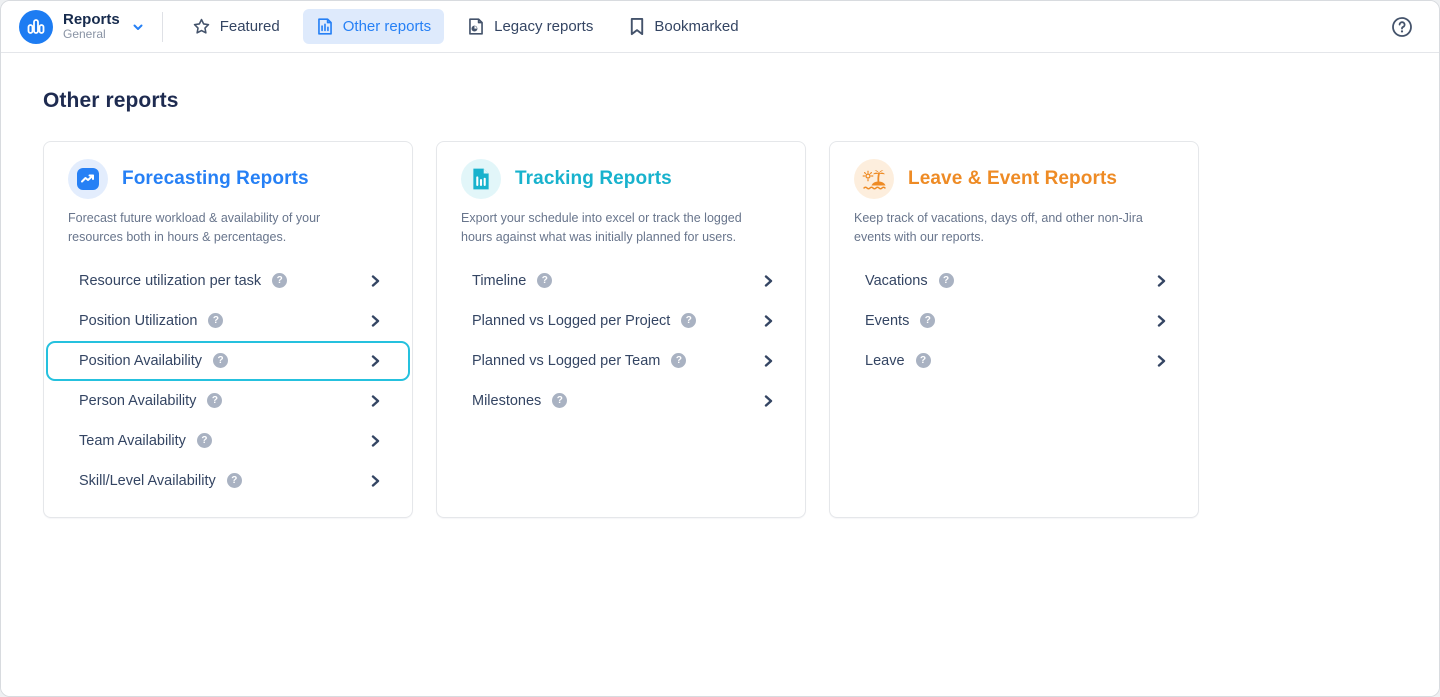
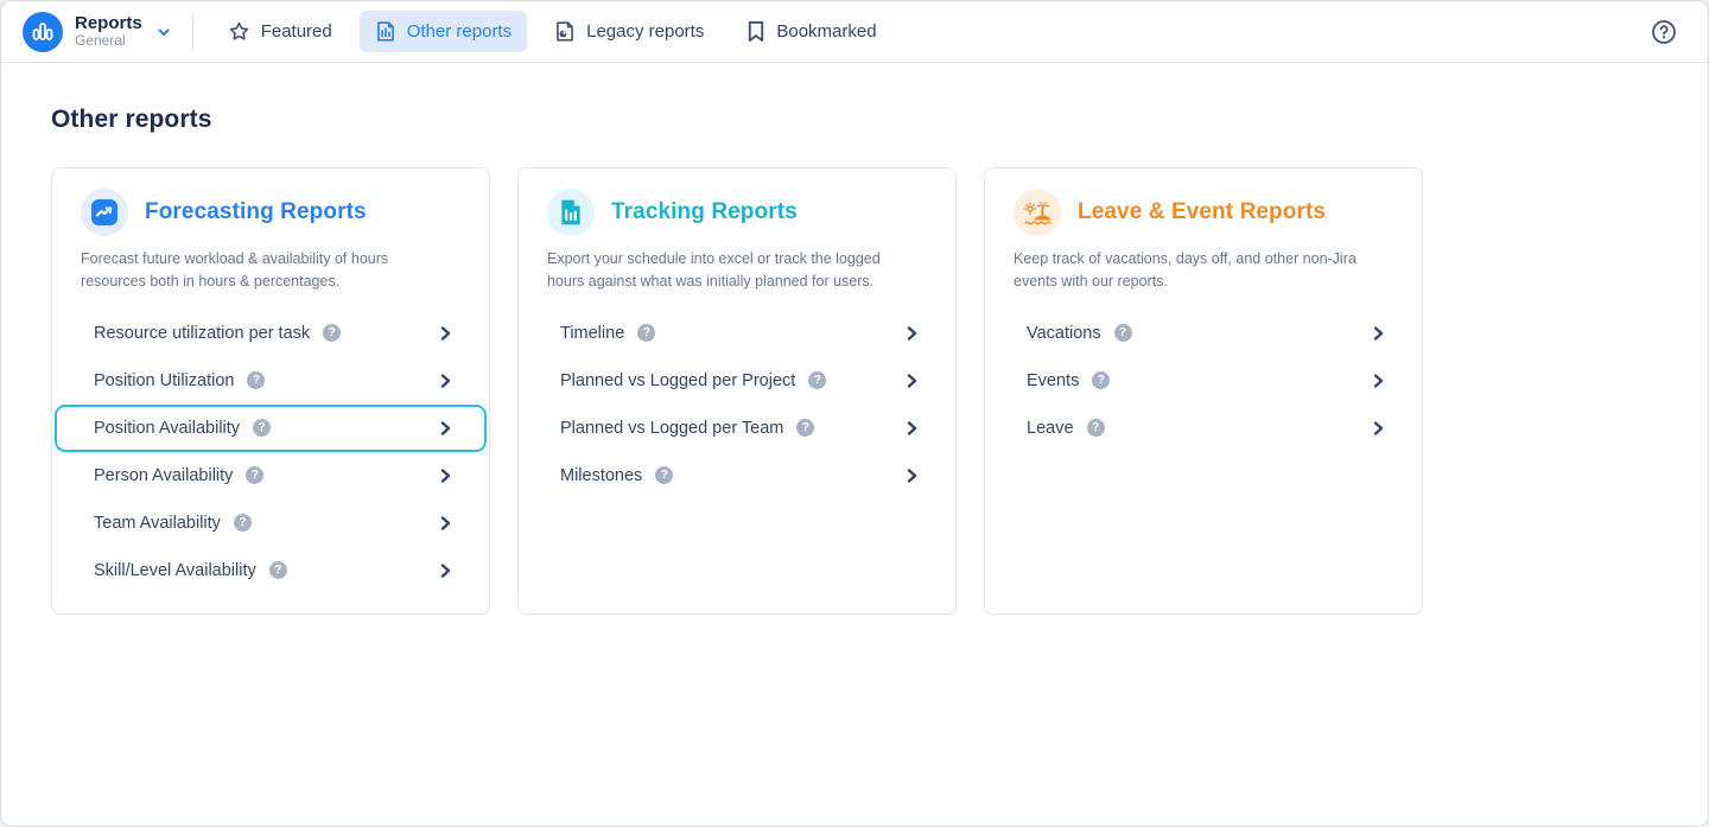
  Reports
  General
  Featured
  Other reports
  Legacy reports
  Bookmarked
  Other reports
  Forecasting Reports
- Forecast future workload & availability of your resources both in hours & percentages.
+ Forecast future workload & availability of hours resources both in hours & percentages.
  Resource utilization per task
  ?
  Position Utilization
  ?
  Position Availability
  ?
  Person Availability
  ?
  Team Availability
  ?
  Skill/Level Availability
  ?
  Tracking Reports
  Export your schedule into excel or track the logged hours against what was initially planned for users.
  Timeline
  ?
  Planned vs Logged per Project
  ?
  Planned vs Logged per Team
  ?
  Milestones
  ?
  Leave & Event Reports
  Keep track of vacations, days off, and other non-Jira events with our reports.
  Vacations
  ?
  Events
  ?
  Leave
  ?
